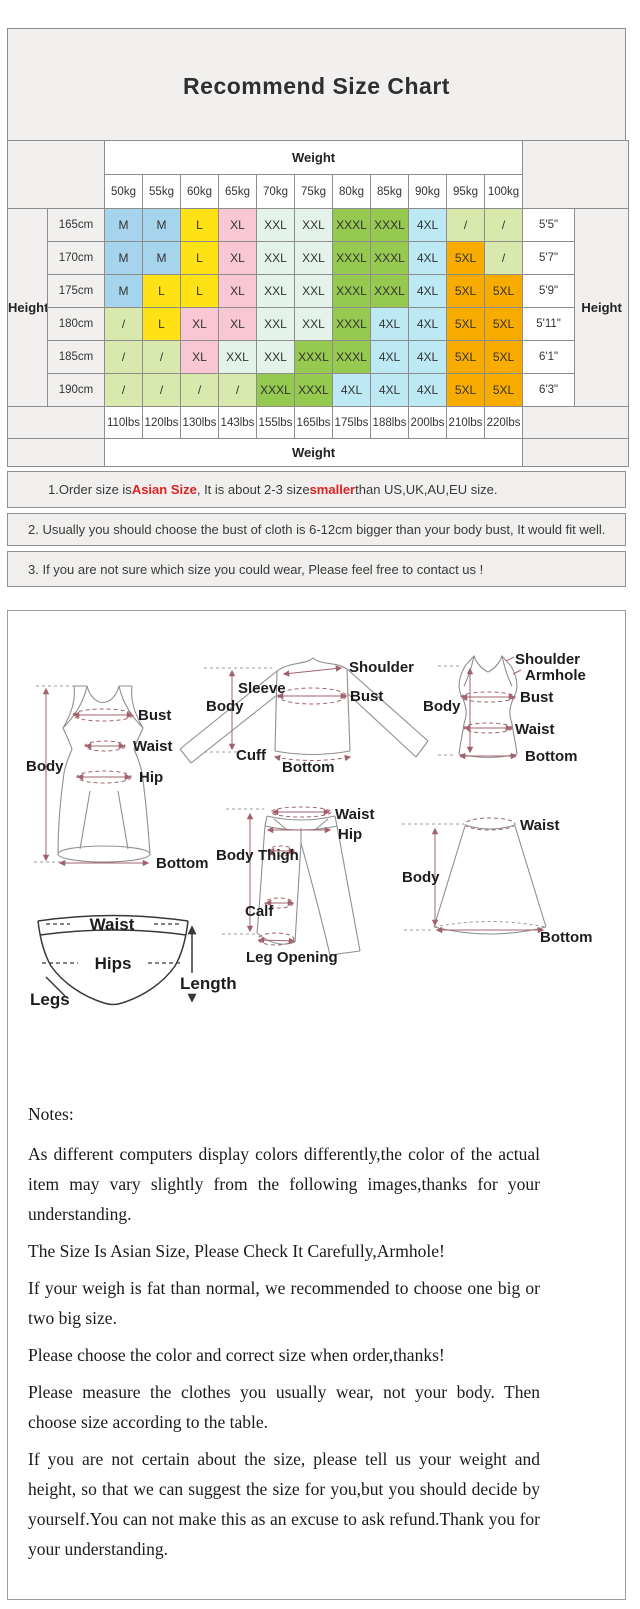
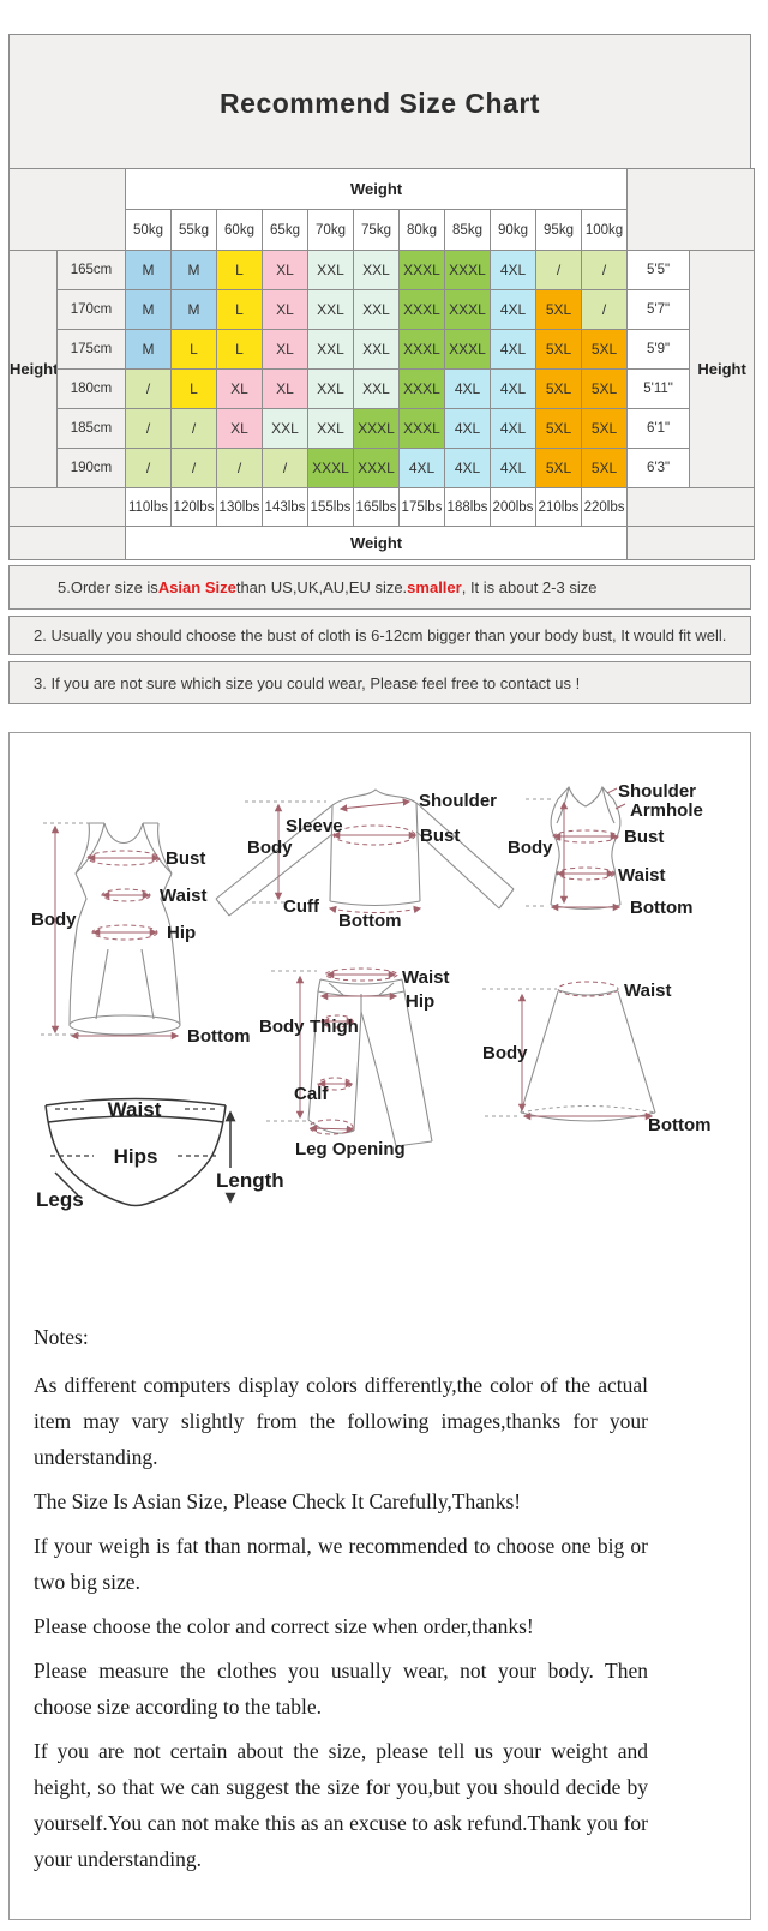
  Recommend Size Chart
  	Weight
  50kg	55kg	60kg	65kg	70kg	75kg	80kg	85kg	90kg	95kg	100kg
  Height	165cm	M	M	L	XL	XXL	XXL	XXXL	XXXL	4XL	/	/	5'5"	Height
  170cm	M	M	L	XL	XXL	XXL	XXXL	XXXL	4XL	5XL	/	5'7"
  175cm	M	L	L	XL	XXL	XXL	XXXL	XXXL	4XL	5XL	5XL	5'9"
  180cm	/	L	XL	XL	XXL	XXL	XXXL	4XL	4XL	5XL	5XL	5'11"
  185cm	/	/	XL	XXL	XXL	XXXL	XXXL	4XL	4XL	5XL	5XL	6'1"
  190cm	/	/	/	/	XXXL	XXXL	4XL	4XL	4XL	5XL	5XL	6'3"
  	110lbs	120lbs	130lbs	143lbs	155lbs	165lbs	175lbs	188lbs	200lbs	210lbs	220lbs
  	Weight
- 1.Order size is
+ 5.Order size is
  Asian Size
- , It is about 2-3 size
+ than US,UK,AU,EU size.
  smaller
- than US,UK,AU,EU size.
+ , It is about 2-3 size
  2. Usually you should choose the bust of cloth is 6-12cm bigger than your body bust, It would fit well.
  3. If you are not sure which size you could wear, Please feel free to contact us !
  Bust
  Waist
  Hip
  Body
  Bottom
  Shoulder
  Sleeve
  Body
  Bust
  Cuff
  Bottom
  Shoulder
  Armhole
  Body
  Bust
  Waist
  Bottom
  Waist
  Hip
  Body
  Thigh
  Calf
  Leg Opening
  Waist
  Body
  Bottom
  Waist
  Hips
  Legs
  Length
  Notes:
  As different computers display colors differently,the color of the actual item may vary slightly from the following images,thanks for your understanding.
- The Size Is Asian Size, Please Check It Carefully,Armhole!
+ The Size Is Asian Size, Please Check It Carefully,Thanks!
  If your weigh is fat than normal, we recommended to choose one big or two big size.
  Please choose the color and correct size when order,thanks!
  Please measure the clothes you usually wear, not your body. Then choose size according to the table.
  If you are not certain about the size, please tell us your weight and height, so that we can suggest the size for you,but you should decide by yourself.You can not make this as an excuse to ask refund.Thank you for your understanding.
